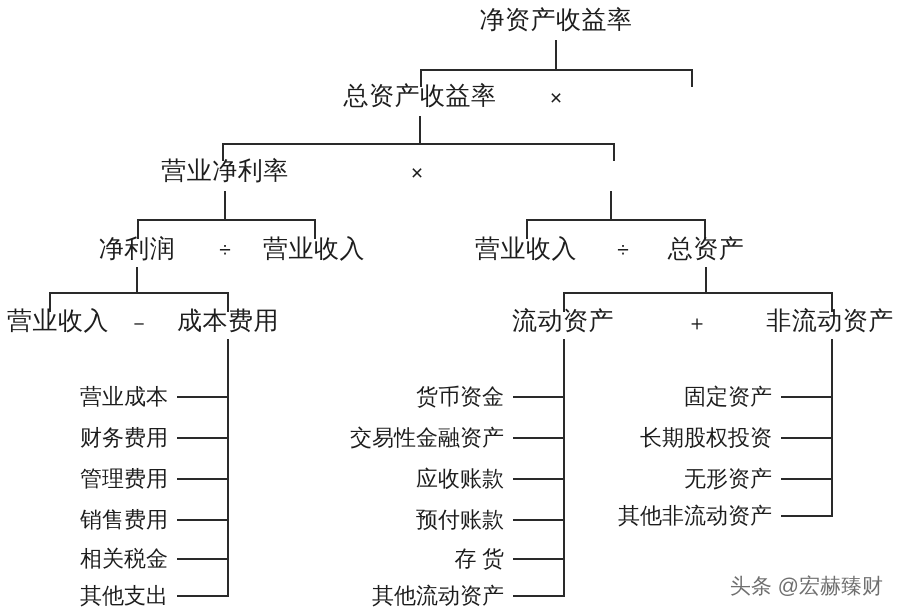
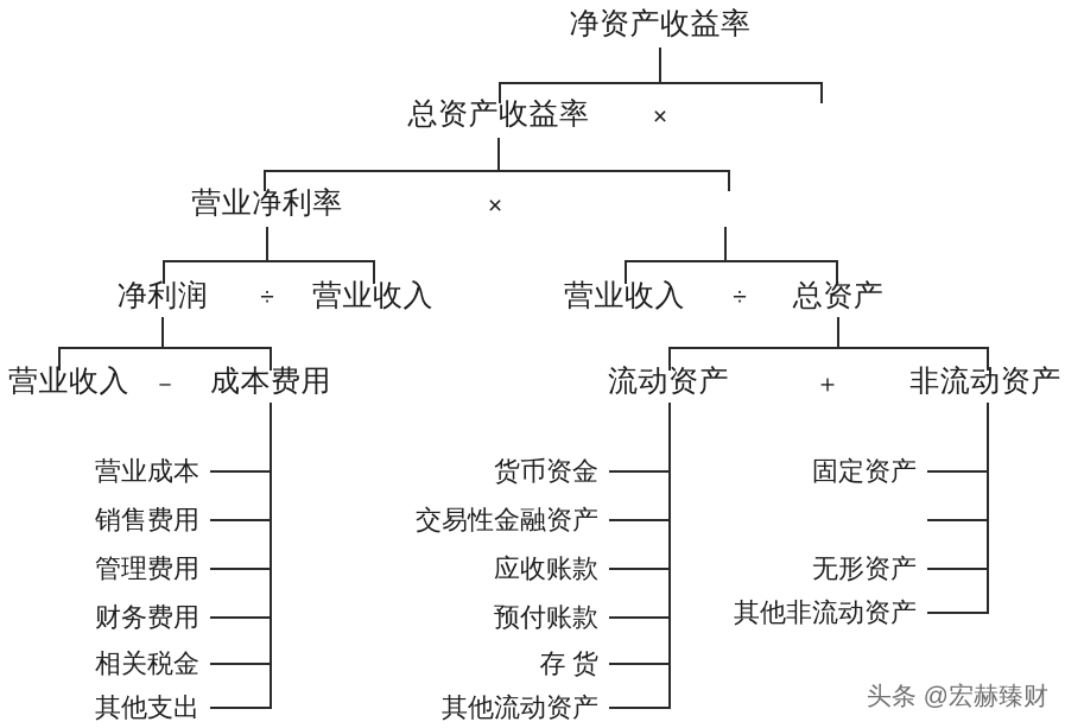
  净资产收益率
  总资产收益率
  ×
  营业净利率
  ×
  净利润
  ÷
  营业收入
  营业收入
  ÷
  总资产
  营业收入
  －
  成本费用
  流动资产
  ＋
  非流动资产
  营业成本
- 财务费用
+ 销售费用
  管理费用
- 销售费用
+ 财务费用
  相关税金
  其他支出
  货币资金
  交易性金融资产
  应收账款
  预付账款
  存 货
  其他流动资产
  固定资产
- 长期股权投资
  无形资产
  其他非流动资产
  头条 @宏赫臻财
